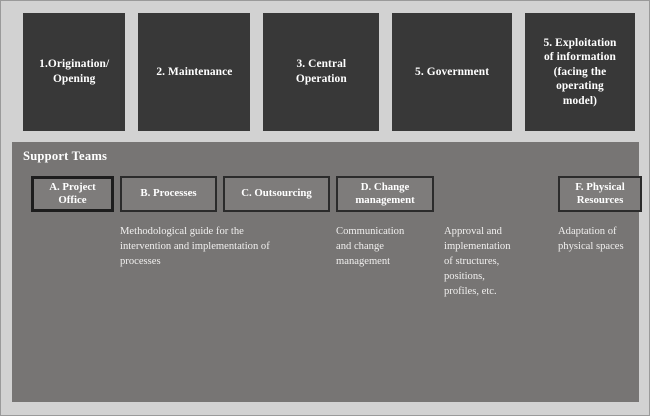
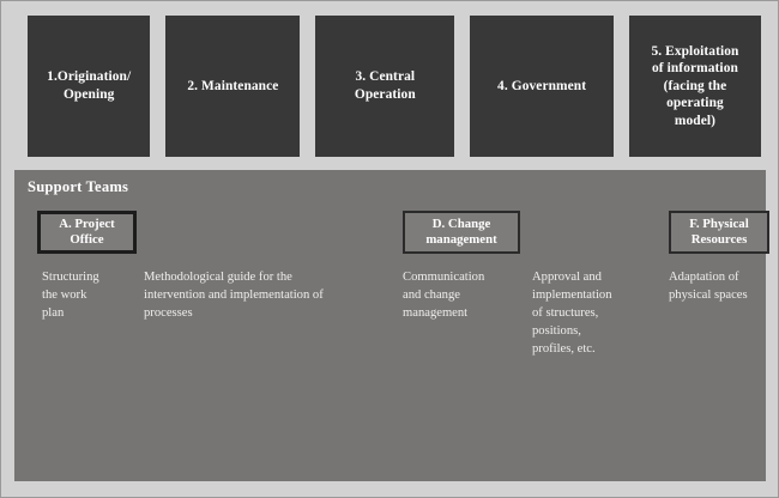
  1.Origination/
  Opening
  2. Maintenance
  3. Central
  Operation
- 5. Government
+ 4. Government
  5. Exploitation
  of information
  (facing the
  operating
  model)
  Support Teams
  A. Project
  Office
- B. Processes
- C. Outsourcing
  D. Change
  management
  F. Physical
  Resources
+ Structuring
+ the work
+ plan
  Methodological guide for the
  intervention and implementation of
  processes
  Communication
  and change
  management
  Approval and
  implementation
  of structures,
  positions,
  profiles, etc.
  Adaptation of
  physical spaces
